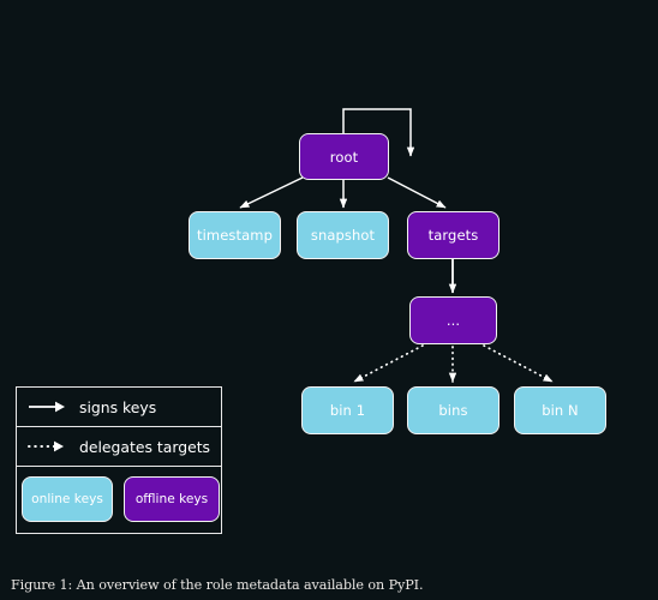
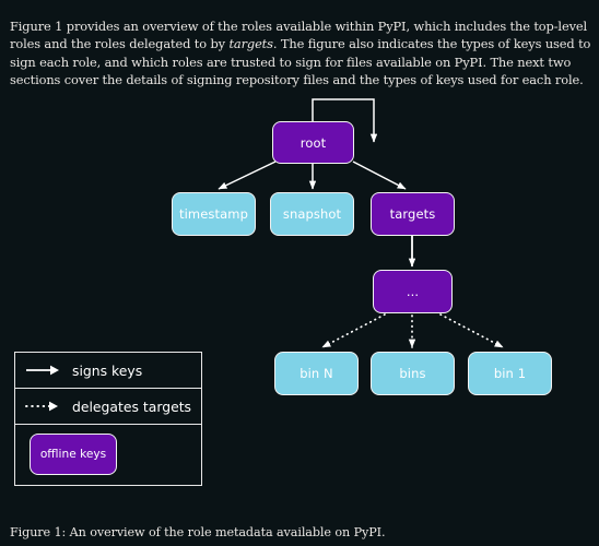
+ Figure 1 provides an overview of the roles available within PyPI, which includes the top-level roles and the roles delegated to by targets. The figure also indicates the types of keys used to sign each role, and which roles are trusted to sign for files available on PyPI. The next two sections cover the details of signing repository files and the types of keys used for each role.
  root
  timestamp
  snapshot
  targets
  ...
- bin 1
+ bin N
  bins
- bin N
+ bin 1
  signs keys
  delegates targets
- online keys
  offline keys
  Figure 1: An overview of the role metadata available on PyPI.
